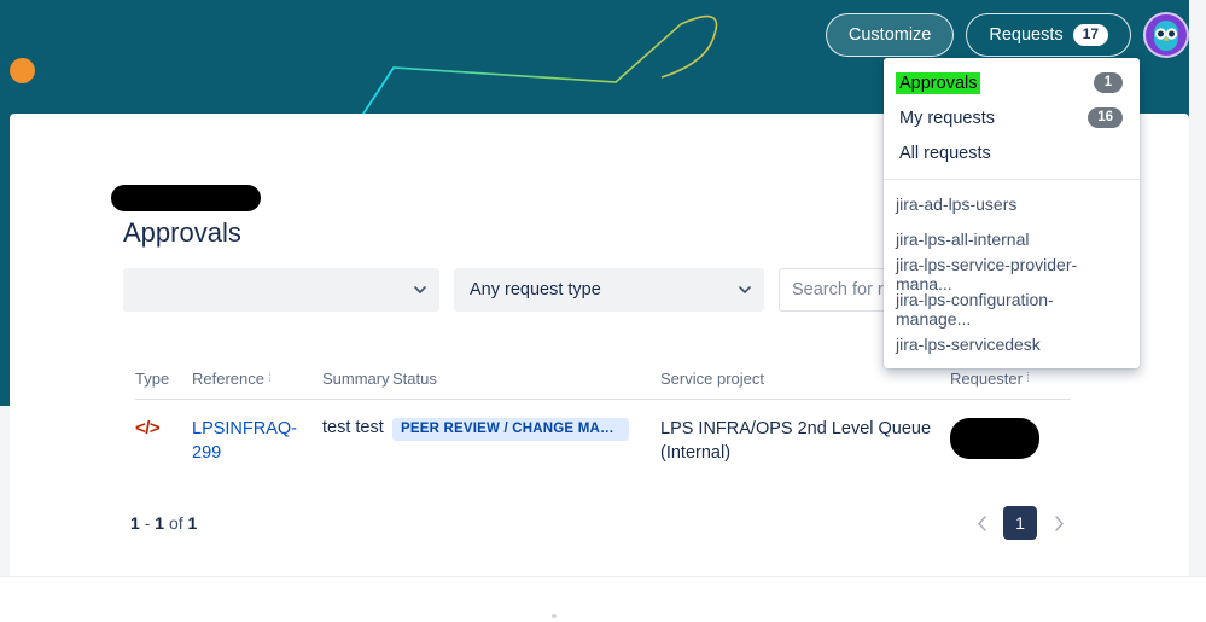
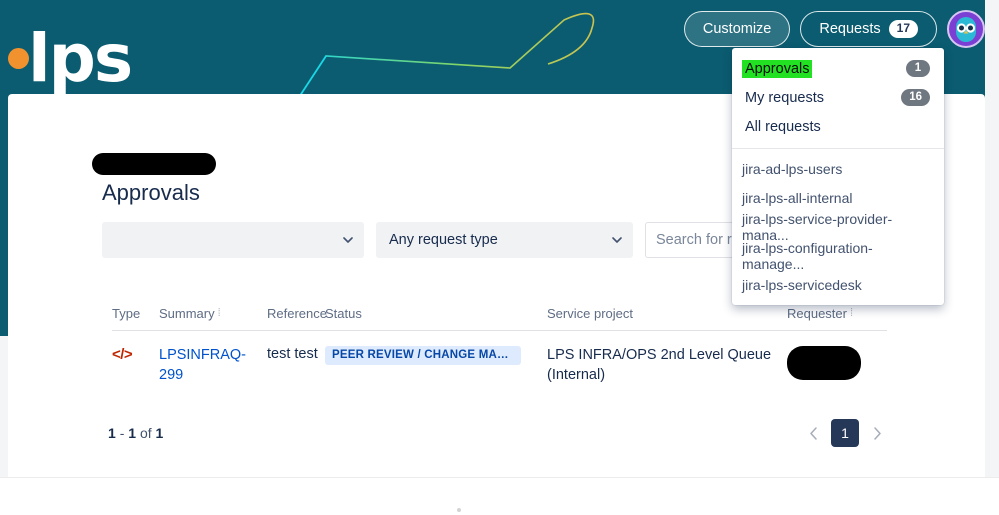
+ lps
  Customize
  Requests
  17
  Approvals
  Any request type
  Type
- Reference
+ Summary
  ⁞
- Summary
+ Reference
  Status
  Service project
  Requester
  ⁞
  </>
  LPSINFRAQ-299
  test test
  PEER REVIEW / CHANGE MANAG
  LPS INFRA/OPS 2nd Level Queue (Internal)
  1 - 1 of 1
  1
  Approvals
  1
  My requests
  16
  All requests
  jira-ad-lps-users
  jira-lps-all-internal
  jira-lps-service-provider-mana...
  jira-lps-configuration-manage...
  jira-lps-servicedesk
